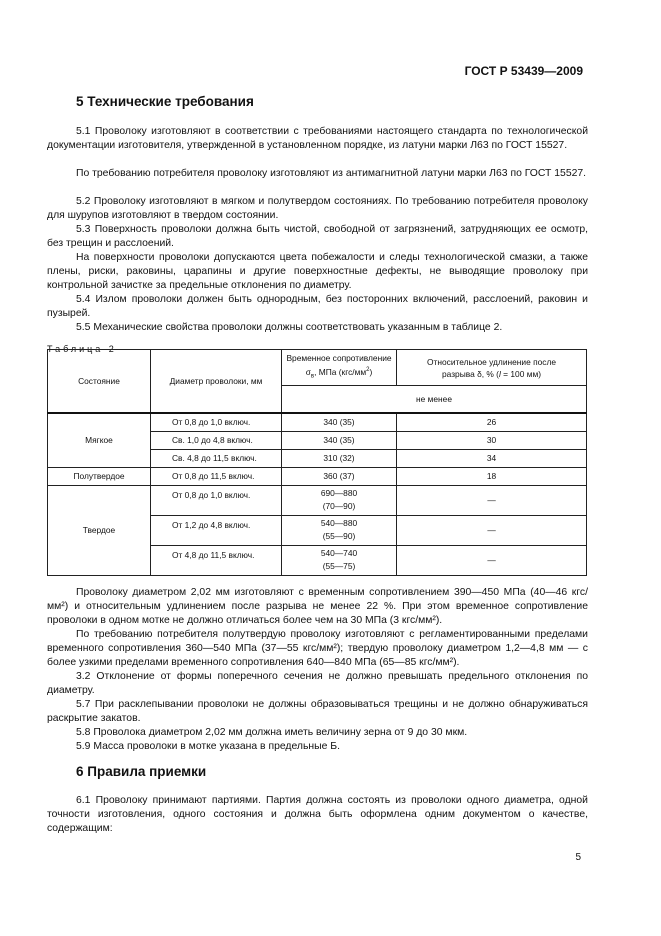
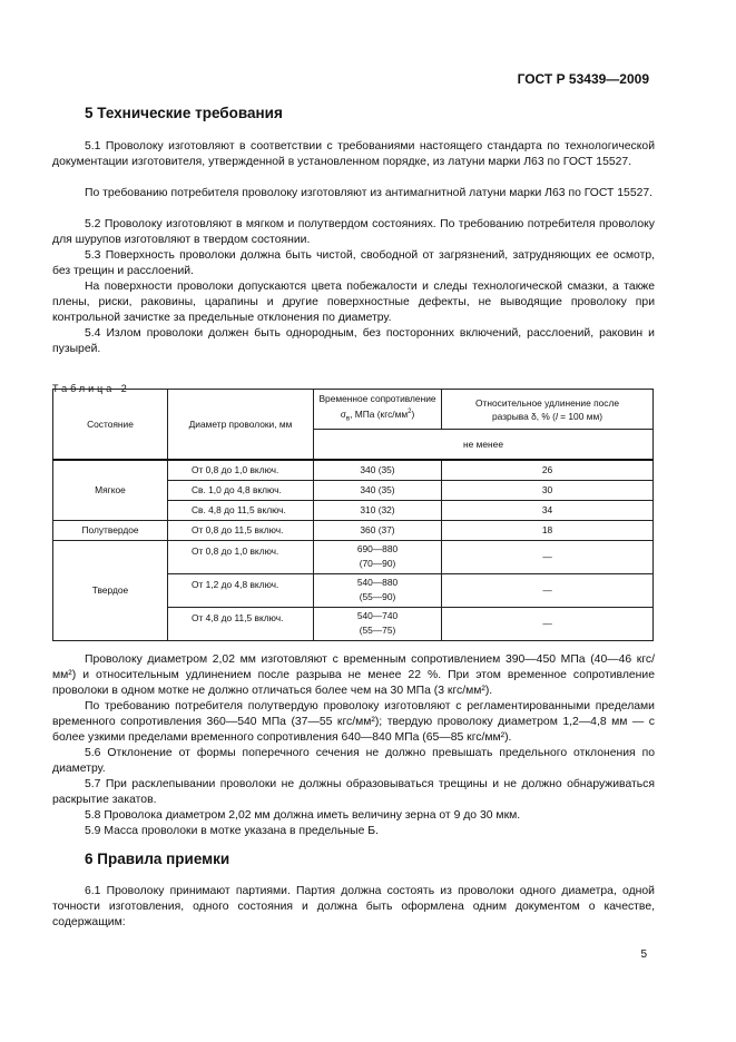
  ГОСТ Р 53439—2009
  5 Технические требования
  5.1 Проволоку изготовляют в соответствии с требованиями настоящего стандарта по технологической документации изготовителя, утвержденной в установленном порядке, из латуни марки Л63 по ГОСТ 15527.
  По требованию потребителя проволоку изготовляют из антимагнитной латуни марки Л63 по ГОСТ 15527.
  5.2 Проволоку изготовляют в мягком и полутвердом состояниях. По требованию потребителя проволоку для шурупов изготовляют в твердом состоянии.
  5.3 Поверхность проволоки должна быть чистой, свободной от загрязнений, затрудняющих ее осмотр, без трещин и расслоений.
  На поверхности проволоки допускаются цвета побежалости и следы технологической смазки, а также плены, риски, раковины, царапины и другие поверхностные дефекты, не выводящие проволоку при контрольной зачистке за предельные отклонения по диаметру.
  5.4 Излом проволоки должен быть однородным, без посторонних включений, расслоений, раковин и пузырей.
- 5.5 Механические свойства проволоки должны соответствовать указанным в таблице 2.
  Таблица 2
  Состояние	Диаметр проволоки, мм	Временное сопротивлениеσ , МПа (кгс/мм )	Относительное удлинение послеразрыва δ, % (l = 100 мм)
  не менее
  Мягкое	От 0,8 до 1,0 включ.	340 (35)	26
  Св. 1,0 до 4,8 включ.	340 (35)	30
  Св. 4,8 до 11,5 включ.	310 (32)	34
  Полутвердое	От 0,8 до 11,5 включ.	360 (37)	18
  Твердое	От 0,8 до 1,0 включ.	690—880(70—90)	—
  От 1,2 до 4,8 включ.	540—880(55—90)	—
  От 4,8 до 11,5 включ.	540—740(55—75)	—
  Проволоку диаметром 2,02 мм изготовляют с временным сопротивлением 390—450 МПа (40—46 кгс/мм²) и относительным удлинением после разрыва не менее 22 %. При этом временное сопротивление проволоки в одном мотке не должно отличаться более чем на 30 МПа (3 кгс/мм²).
  По требованию потребителя полутвердую проволоку изготовляют с регламентированными пределами временного сопротивления 360—540 МПа (37—55 кгс/мм²); твердую проволоку диаметром 1,2—4,8 мм — с более узкими пределами временного сопротивления 640—840 МПа (65—85 кгс/мм²).
- 3.2 Отклонение от формы поперечного сечения не должно превышать предельного отклонения по диаметру.
+ 5.6 Отклонение от формы поперечного сечения не должно превышать предельного отклонения по диаметру.
  5.7 При расклепывании проволоки не должны образовываться трещины и не должно обнаруживаться раскрытие закатов.
  5.8 Проволока диаметром 2,02 мм должна иметь величину зерна от 9 до 30 мкм.
  5.9 Масса проволоки в мотке указана в предельные Б.
  6 Правила приемки
  6.1 Проволоку принимают партиями. Партия должна состоять из проволоки одного диаметра, одной точности изготовления, одного состояния и должна быть оформлена одним документом о качестве, содержащим:
  5
